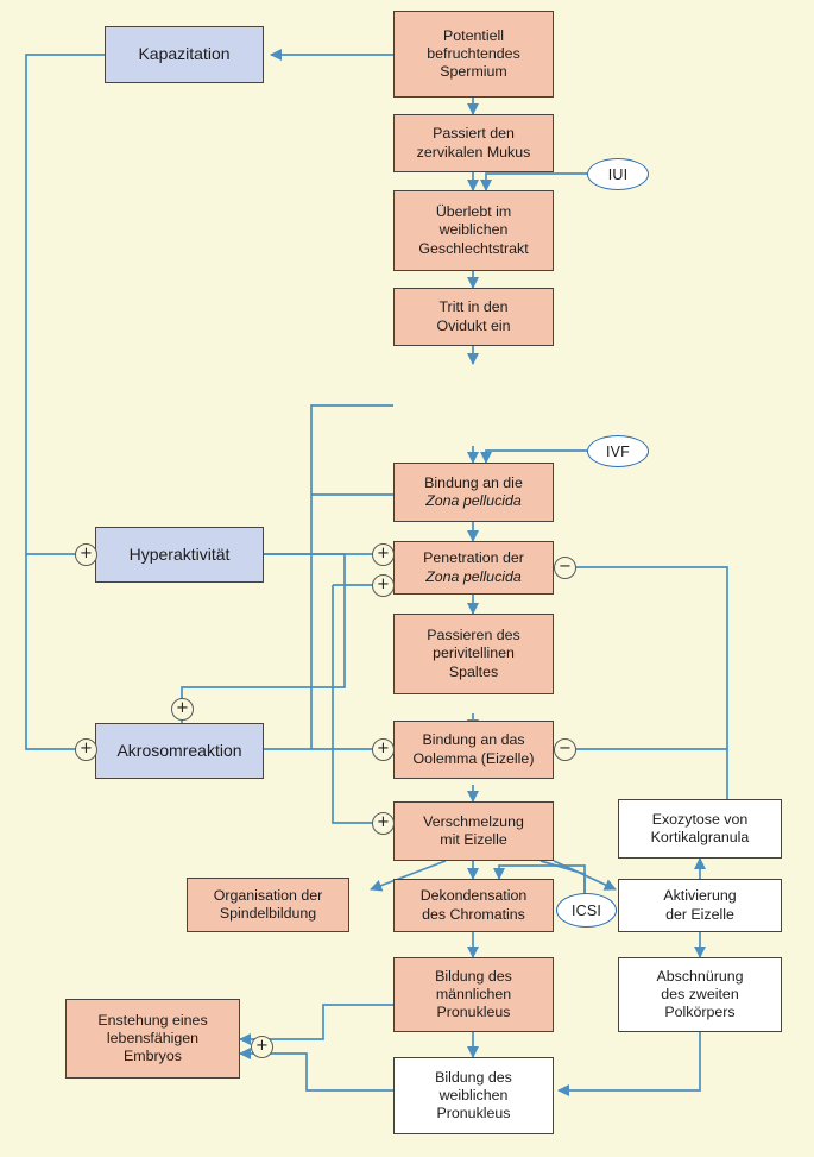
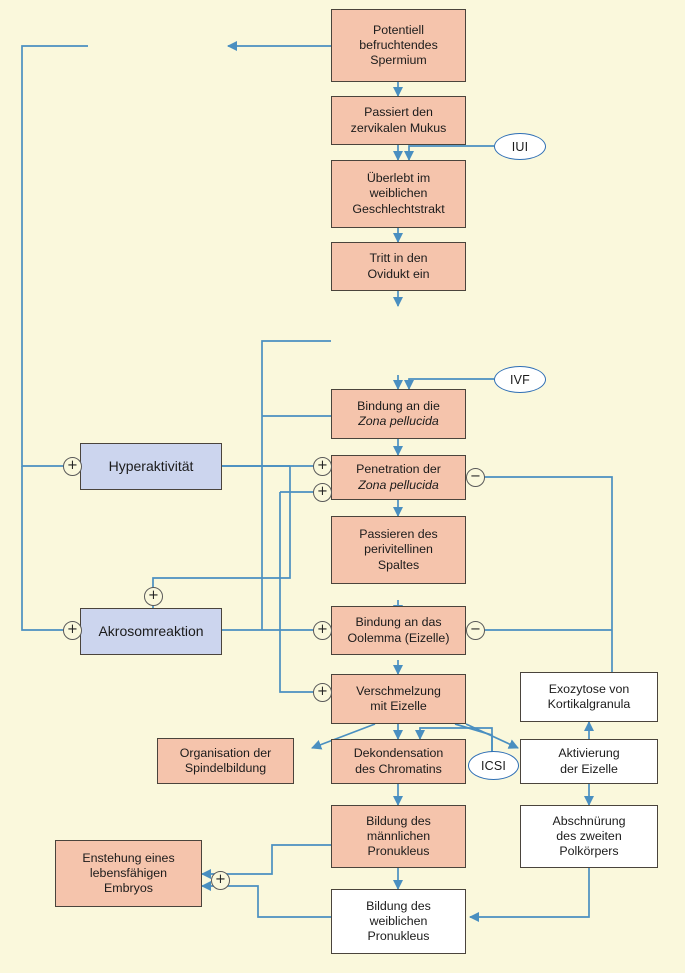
- Kapazitation
  Hyperaktivität
  Akrosomreaktion
  Potentiell
  befruchtendes
  Spermium
  Passiert den
  zervikalen Mukus
  Überlebt im
  weiblichen
  Geschlechtstrakt
  Tritt in den
  Ovidukt ein
  Bindung an die
  Zona pellucida
  Penetration der
  Zona pellucida
  Passieren des
  perivitellinen
  Spaltes
  Bindung an das
  Oolemma (Eizelle)
  Verschmelzung
  mit Eizelle
  Dekondensation
  des Chromatins
  Bildung des
  männlichen
  Pronukleus
  Bildung des
  weiblichen
  Pronukleus
  Organisation der
  Spindelbildung
  Enstehung eines
  lebensfähigen
  Embryos
  Exozytose von
  Kortikalgranula
  Aktivierung
  der Eizelle
  Abschnürung
  des zweiten
  Polkörpers
  IUI
  IVF
  ICSI
  +
  +
  +
  +
  +
  +
  +
  +
  −
  −
